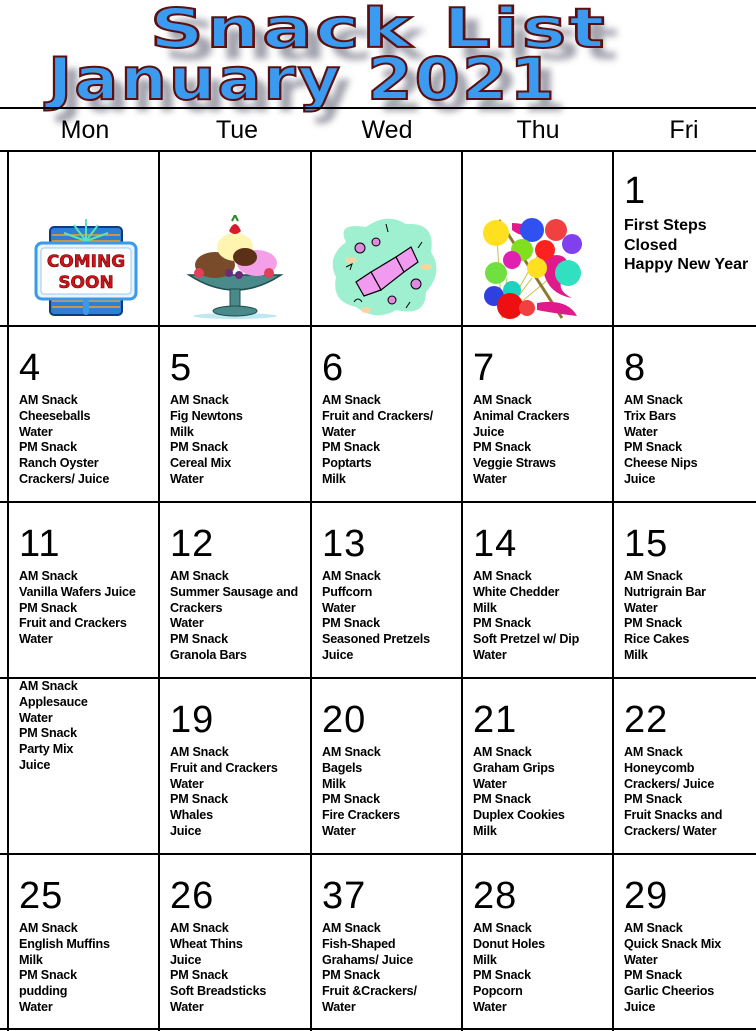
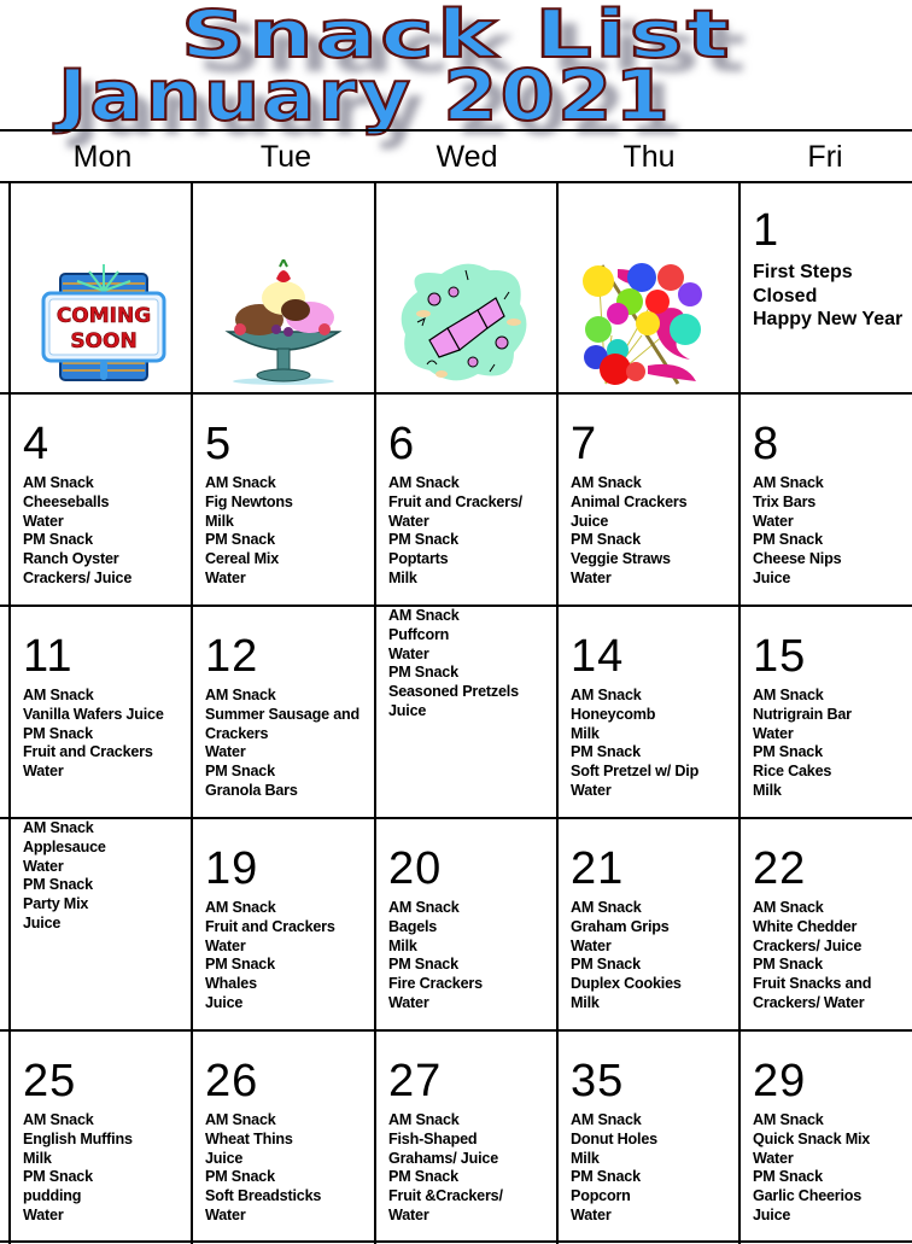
  Snack List
  January 2021
  Mon
  Tue
  Wed
  Thu
  Fri
  COMING
  SOON
  1
  First Steps
  Closed
  Happy New Year
  4
  AM Snack
  Cheeseballs
  Water
  PM Snack
  Ranch Oyster
  Crackers/ Juice
  5
  AM Snack
  Fig Newtons
  Milk
  PM Snack
  Cereal Mix
  Water
  6
  AM Snack
  Fruit and Crackers/
  Water
  PM Snack
  Poptarts
  Milk
  7
  AM Snack
  Animal Crackers
  Juice
  PM Snack
  Veggie Straws
  Water
  8
  AM Snack
  Trix Bars
  Water
  PM Snack
  Cheese Nips
  Juice
  11
  AM Snack
  Vanilla Wafers Juice
  PM Snack
  Fruit and Crackers
  Water
  12
  AM Snack
  Summer Sausage and
  Crackers
  Water
  PM Snack
  Granola Bars
- 13
  AM Snack
  Puffcorn
  Water
  PM Snack
  Seasoned Pretzels
  Juice
  14
  AM Snack
- White Chedder
+ Honeycomb
  Milk
  PM Snack
  Soft Pretzel w/ Dip
  Water
  15
  AM Snack
  Nutrigrain Bar
  Water
  PM Snack
  Rice Cakes
  Milk
  AM Snack
  Applesauce
  Water
  PM Snack
  Party Mix
  Juice
  19
  AM Snack
  Fruit and Crackers
  Water
  PM Snack
  Whales
  Juice
  20
  AM Snack
  Bagels
  Milk
  PM Snack
  Fire Crackers
  Water
  21
  AM Snack
  Graham Grips
  Water
  PM Snack
  Duplex Cookies
  Milk
  22
  AM Snack
- Honeycomb
+ White Chedder
  Crackers/ Juice
  PM Snack
  Fruit Snacks and
  Crackers/ Water
  25
  AM Snack
  English Muffins
  Milk
  PM Snack
  pudding
  Water
  26
  AM Snack
  Wheat Thins
  Juice
  PM Snack
  Soft Breadsticks
  Water
- 37
+ 27
  AM Snack
  Fish-Shaped
  Grahams/ Juice
  PM Snack
  Fruit &Crackers/
  Water
- 28
+ 35
  AM Snack
  Donut Holes
  Milk
  PM Snack
  Popcorn
  Water
  29
  AM Snack
  Quick Snack Mix
  Water
  PM Snack
  Garlic Cheerios
  Juice
